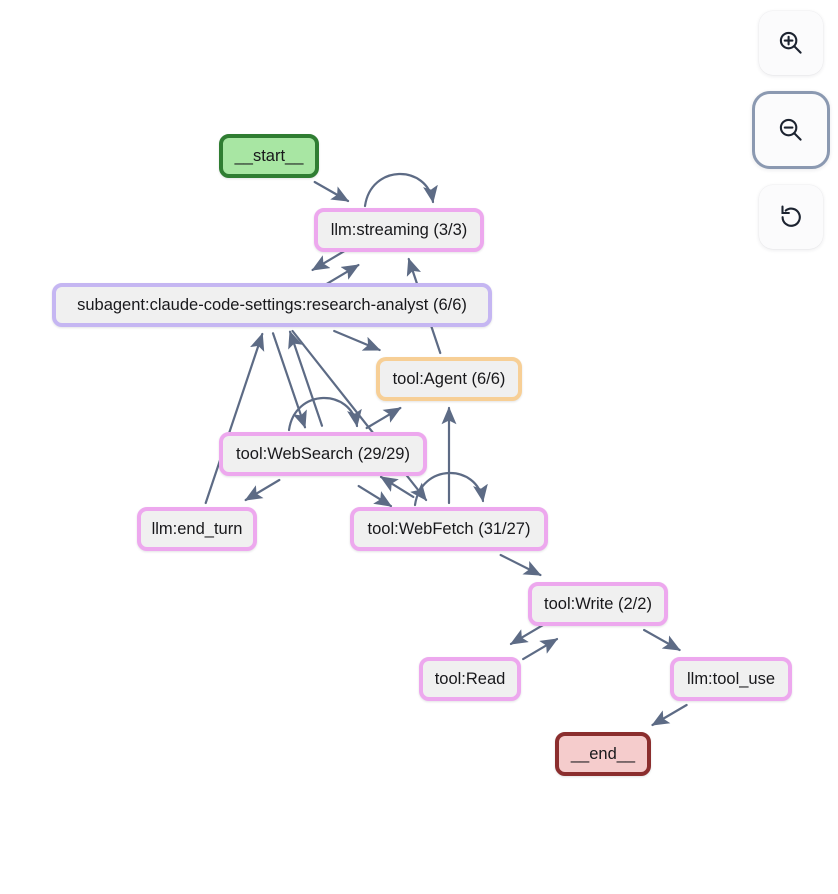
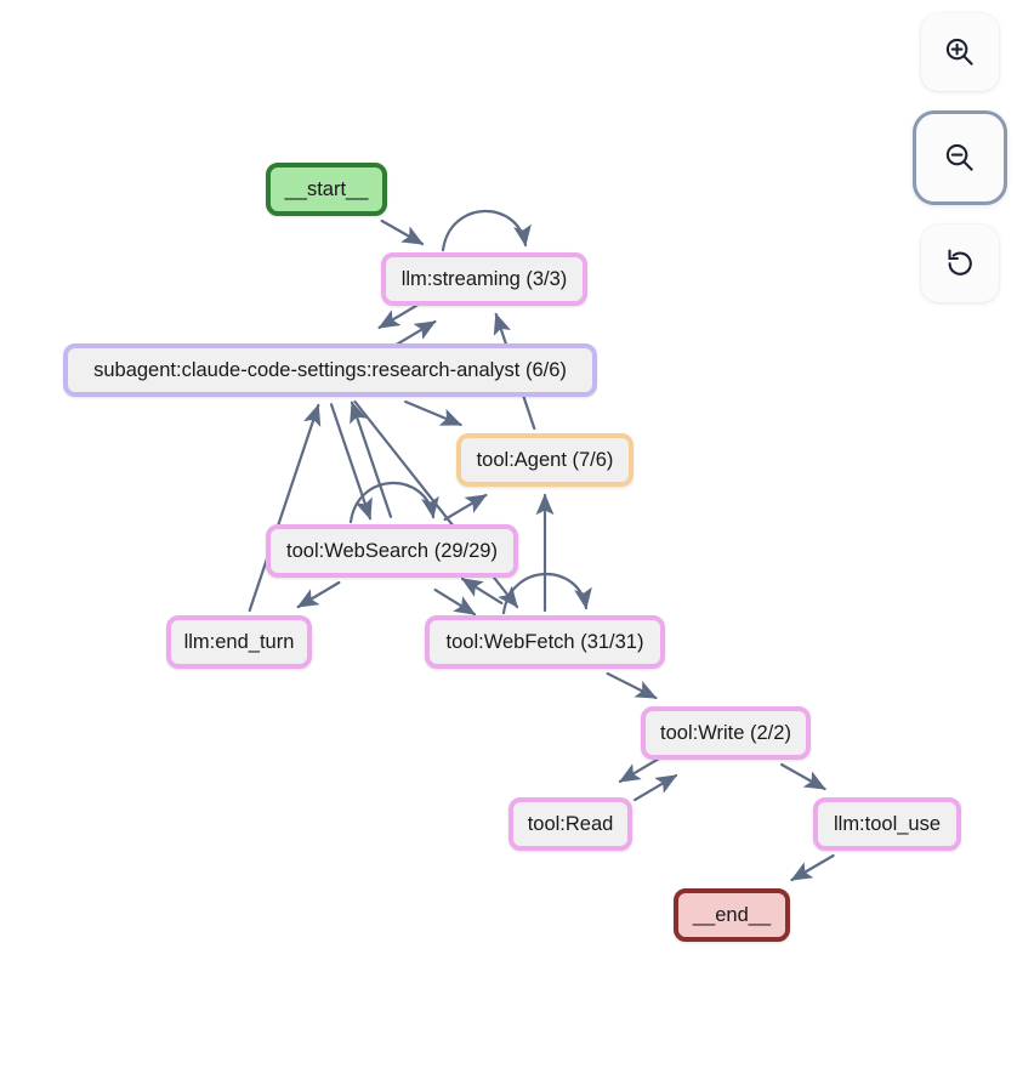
  __start__
  llm:streaming (3/3)
  subagent:claude-code-settings:research-analyst (6/6)
- tool:Agent (6/6)
+ tool:Agent (7/6)
  tool:WebSearch (29/29)
  llm:end_turn
- tool:WebFetch (31/27)
+ tool:WebFetch (31/31)
  tool:Write (2/2)
  tool:Read
  llm:tool_use
  __end__
